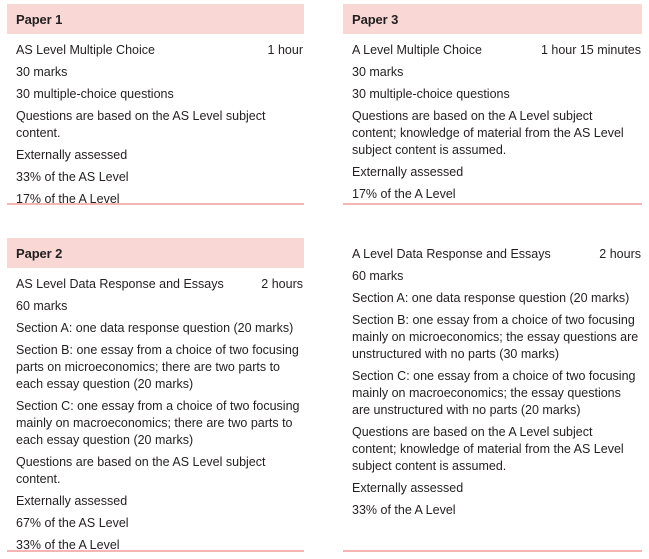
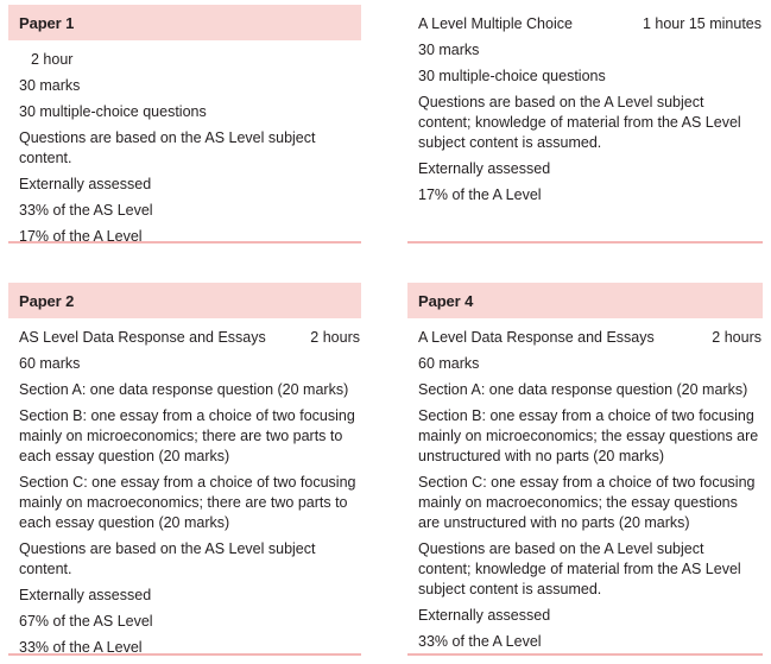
  Paper 1
- AS Level Multiple Choice
- 1 hour
+ 2 hour
  30 marks
  30 multiple-choice questions
  Questions are based on the AS Level subject content.
  Externally assessed
  33% of the AS Level
  17% of the A Level
  Paper 2
  AS Level Data Response and Essays
  2 hours
  60 marks
  Section A: one data response question (20 marks)
- Section B: one essay from a choice of two focusing parts on microeconomics; there are two parts to each essay question (20 marks)
+ Section B: one essay from a choice of two focusing mainly on microeconomics; there are two parts to each essay question (20 marks)
  Section C: one essay from a choice of two focusing mainly on macroeconomics; there are two parts to each essay question (20 marks)
  Questions are based on the AS Level subject content.
  Externally assessed
  67% of the AS Level
  33% of the A Level
- Paper 3
  A Level Multiple Choice
  1 hour 15 minutes
  30 marks
  30 multiple-choice questions
  Questions are based on the A Level subject content; knowledge of material from the AS Level subject content is assumed.
  Externally assessed
  17% of the A Level
+ Paper 4
  A Level Data Response and Essays
  2 hours
  60 marks
  Section A: one data response question (20 marks)
- Section B: one essay from a choice of two focusing mainly on microeconomics; the essay questions are unstructured with no parts (30 marks)
+ Section B: one essay from a choice of two focusing mainly on microeconomics; the essay questions are unstructured with no parts (20 marks)
  Section C: one essay from a choice of two focusing mainly on macroeconomics; the essay questions are unstructured with no parts (20 marks)
  Questions are based on the A Level subject content; knowledge of material from the AS Level subject content is assumed.
  Externally assessed
  33% of the A Level
